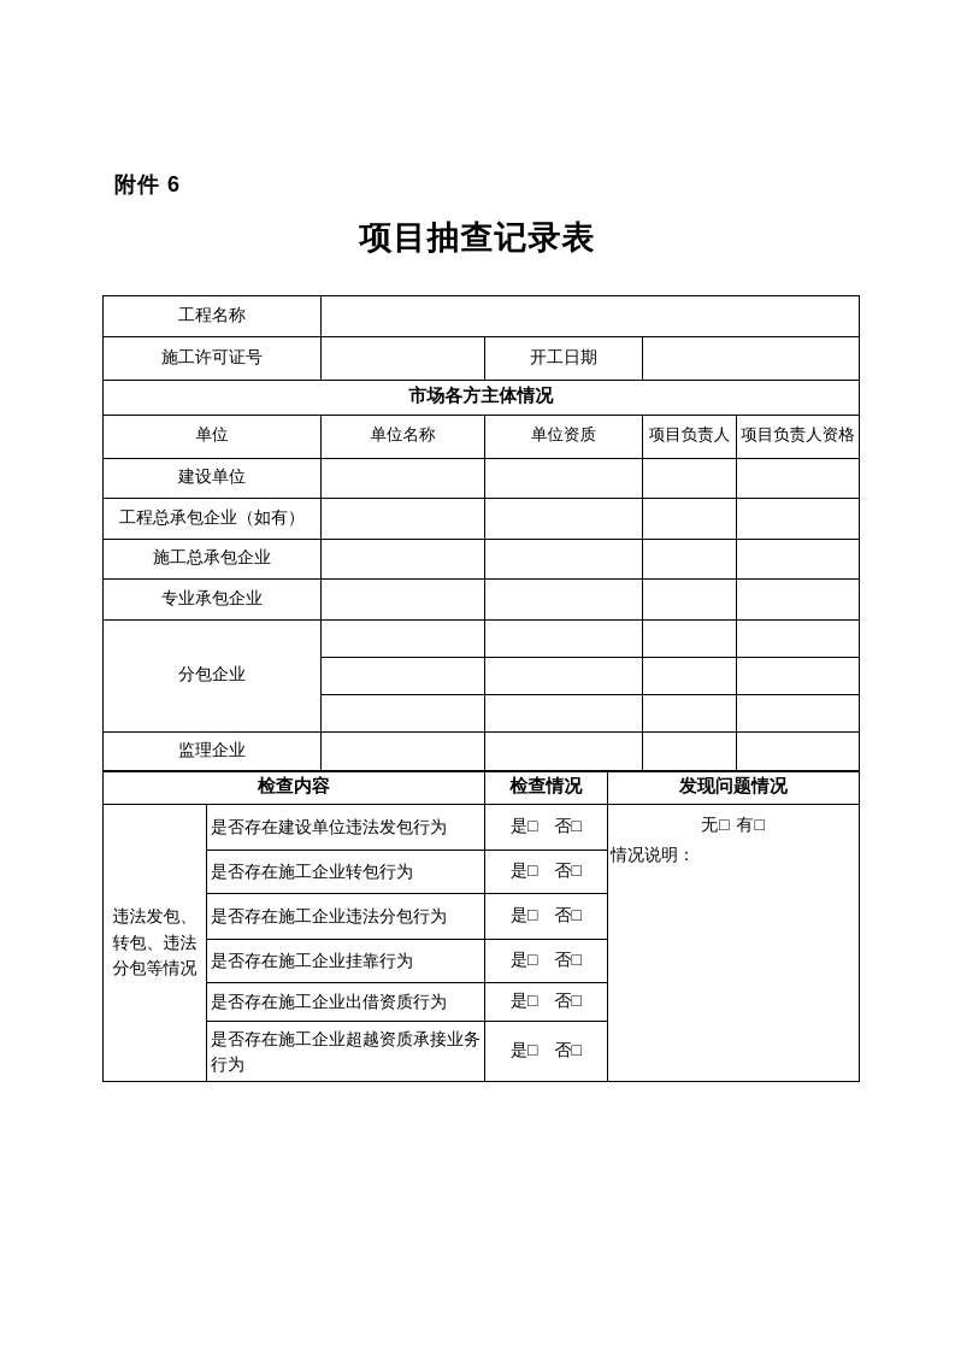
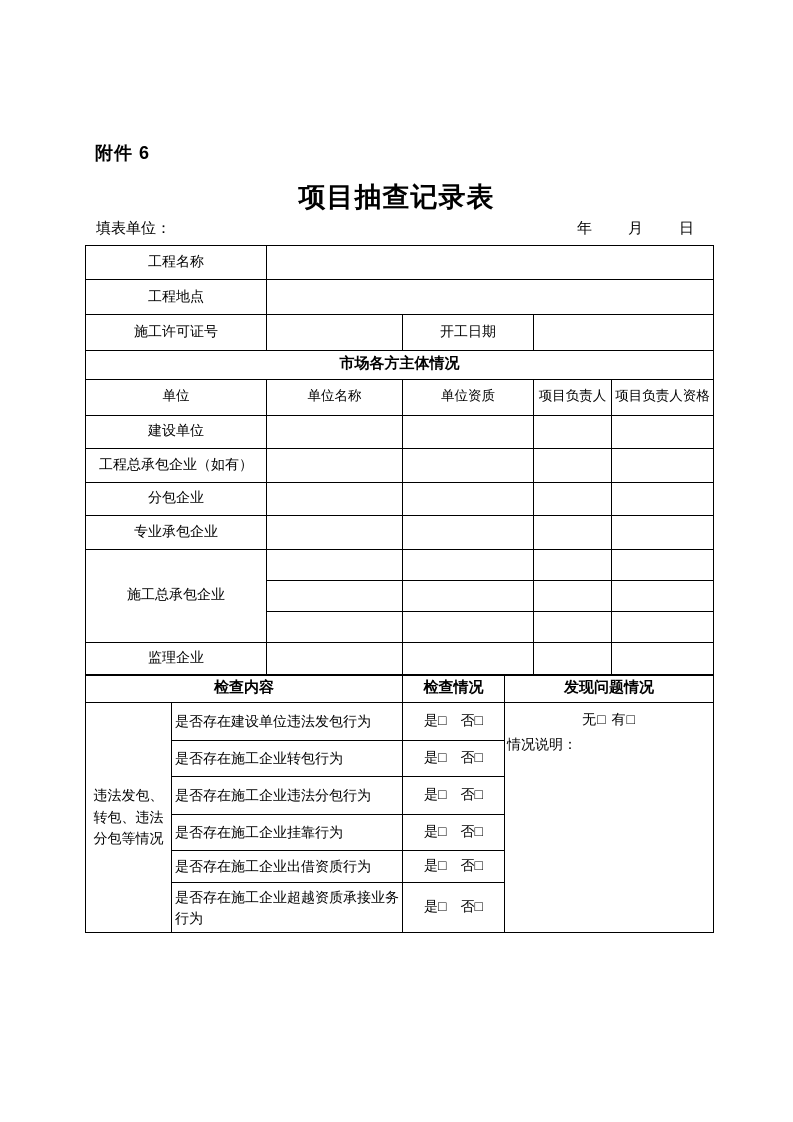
  附件 6
  项目抽查记录表
+ 填表单位：
+ 年 月 日
  工程名称
+ 工程地点
  施工许可证号		开工日期
  市场各方主体情况
  单位	单位名称	单位资质	项目负责人	项目负责人资格
  建设单位
  工程总承包企业（如有）
- 施工总承包企业
+ 分包企业
  专业承包企业
- 分包企业
+ 施工总承包企业
  监理企业
  检查内容	检查情况	发现问题情况
  违法发包、转包、违法分包等情况	是否存在建设单位违法发包行为	是□ 否□	无□ 有□ 情况说明：
  是否存在施工企业转包行为	是□ 否□
  是否存在施工企业违法分包行为	是□ 否□
  是否存在施工企业挂靠行为	是□ 否□
  是否存在施工企业出借资质行为	是□ 否□
  是否存在施工企业超越资质承接业务行为	是□ 否□
